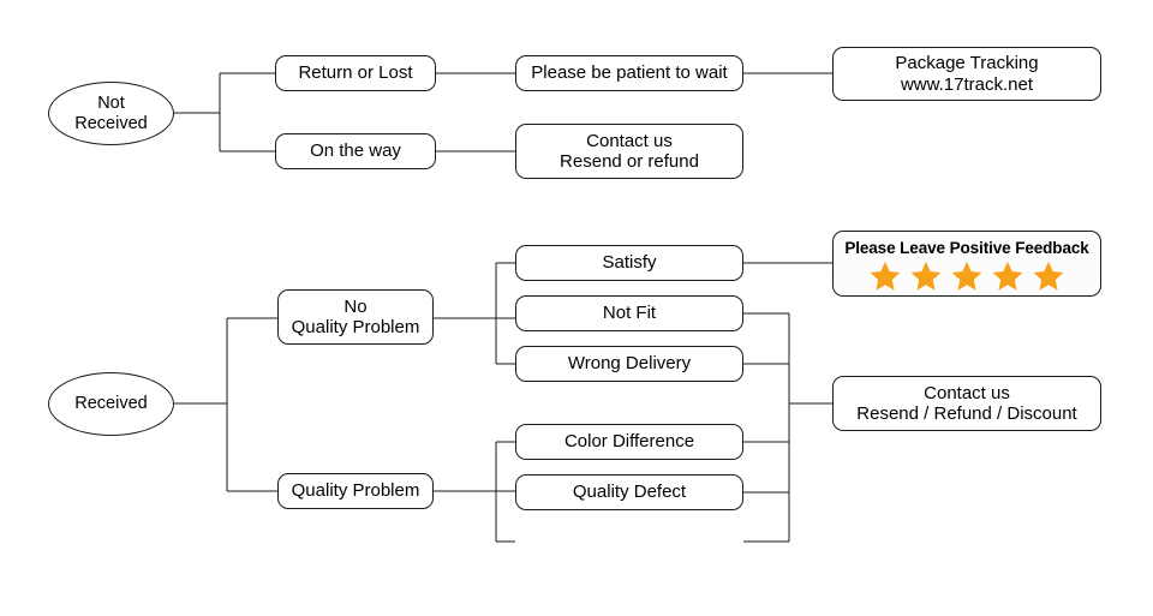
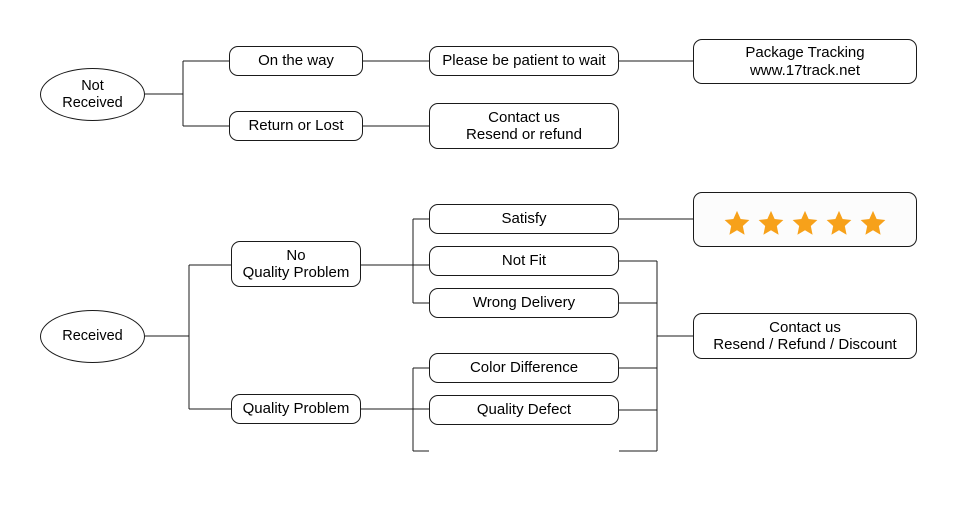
  Not
  Received
- Return or Lost
+ On the way
  Please be patient to wait
  Package Tracking
  www.17track.net
- On the way
+ Return or Lost
  Contact us
  Resend or refund
  Received
  No
  Quality Problem
  Quality Problem
  Satisfy
  Not Fit
  Wrong Delivery
  Color Difference
  Quality Defect
- Please Leave Positive Feedback
  Contact us
  Resend / Refund / Discount
